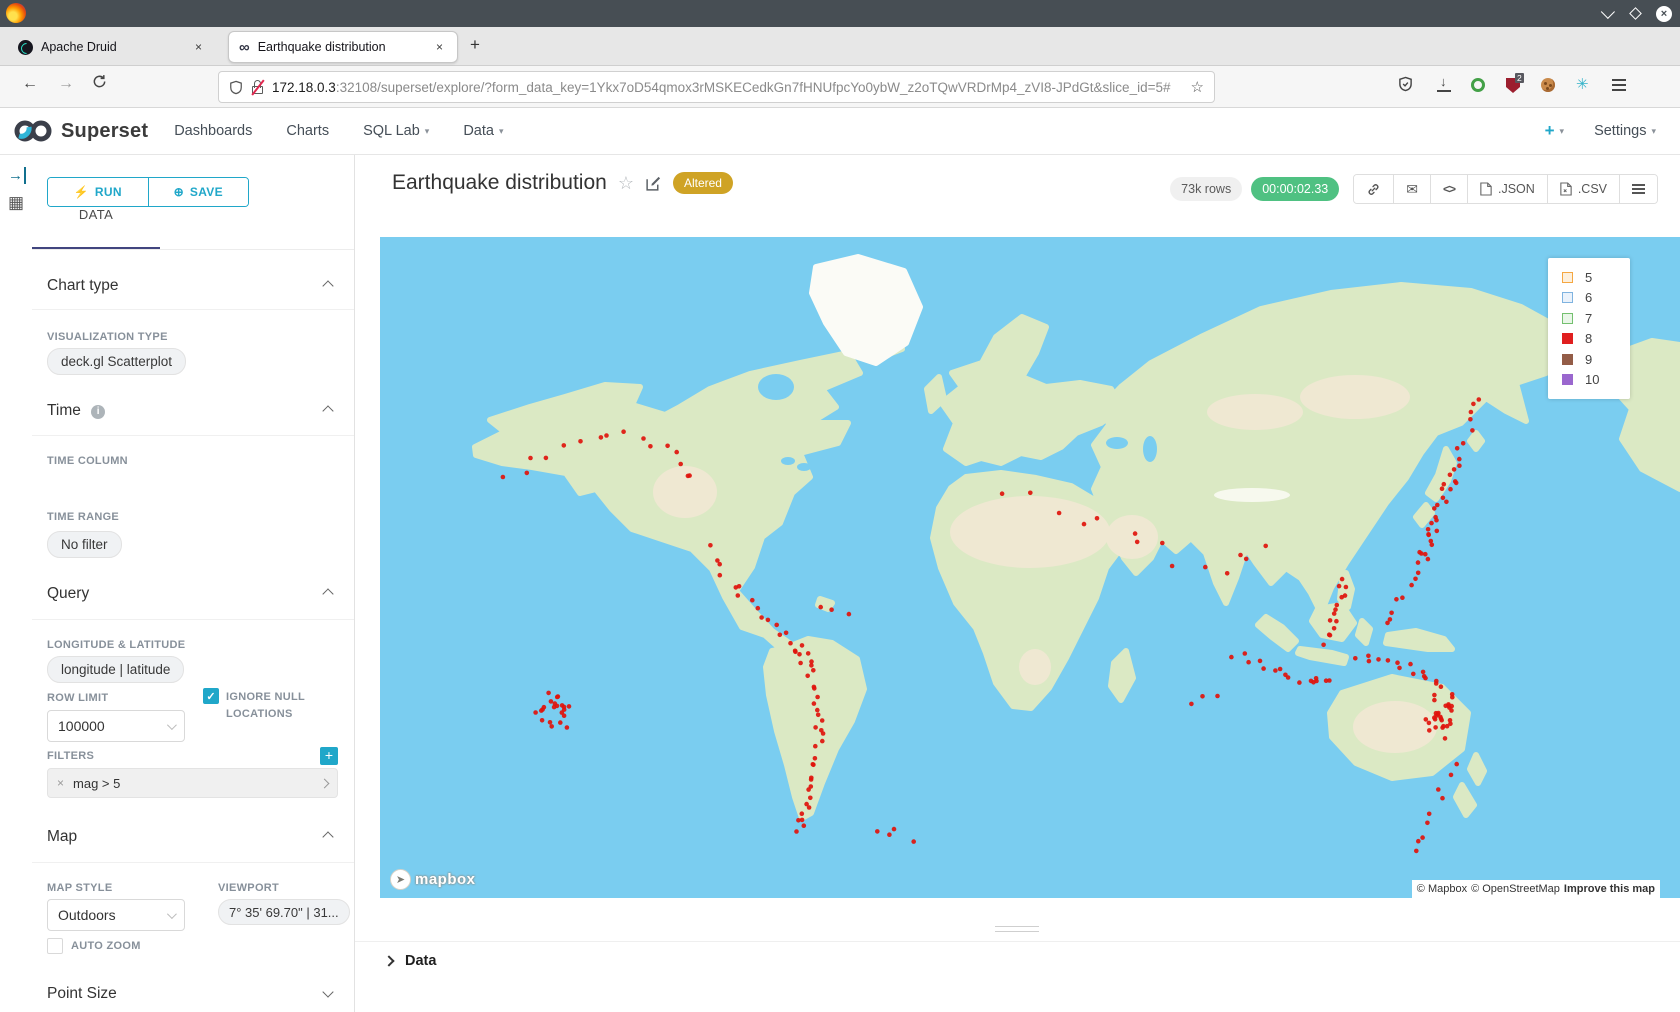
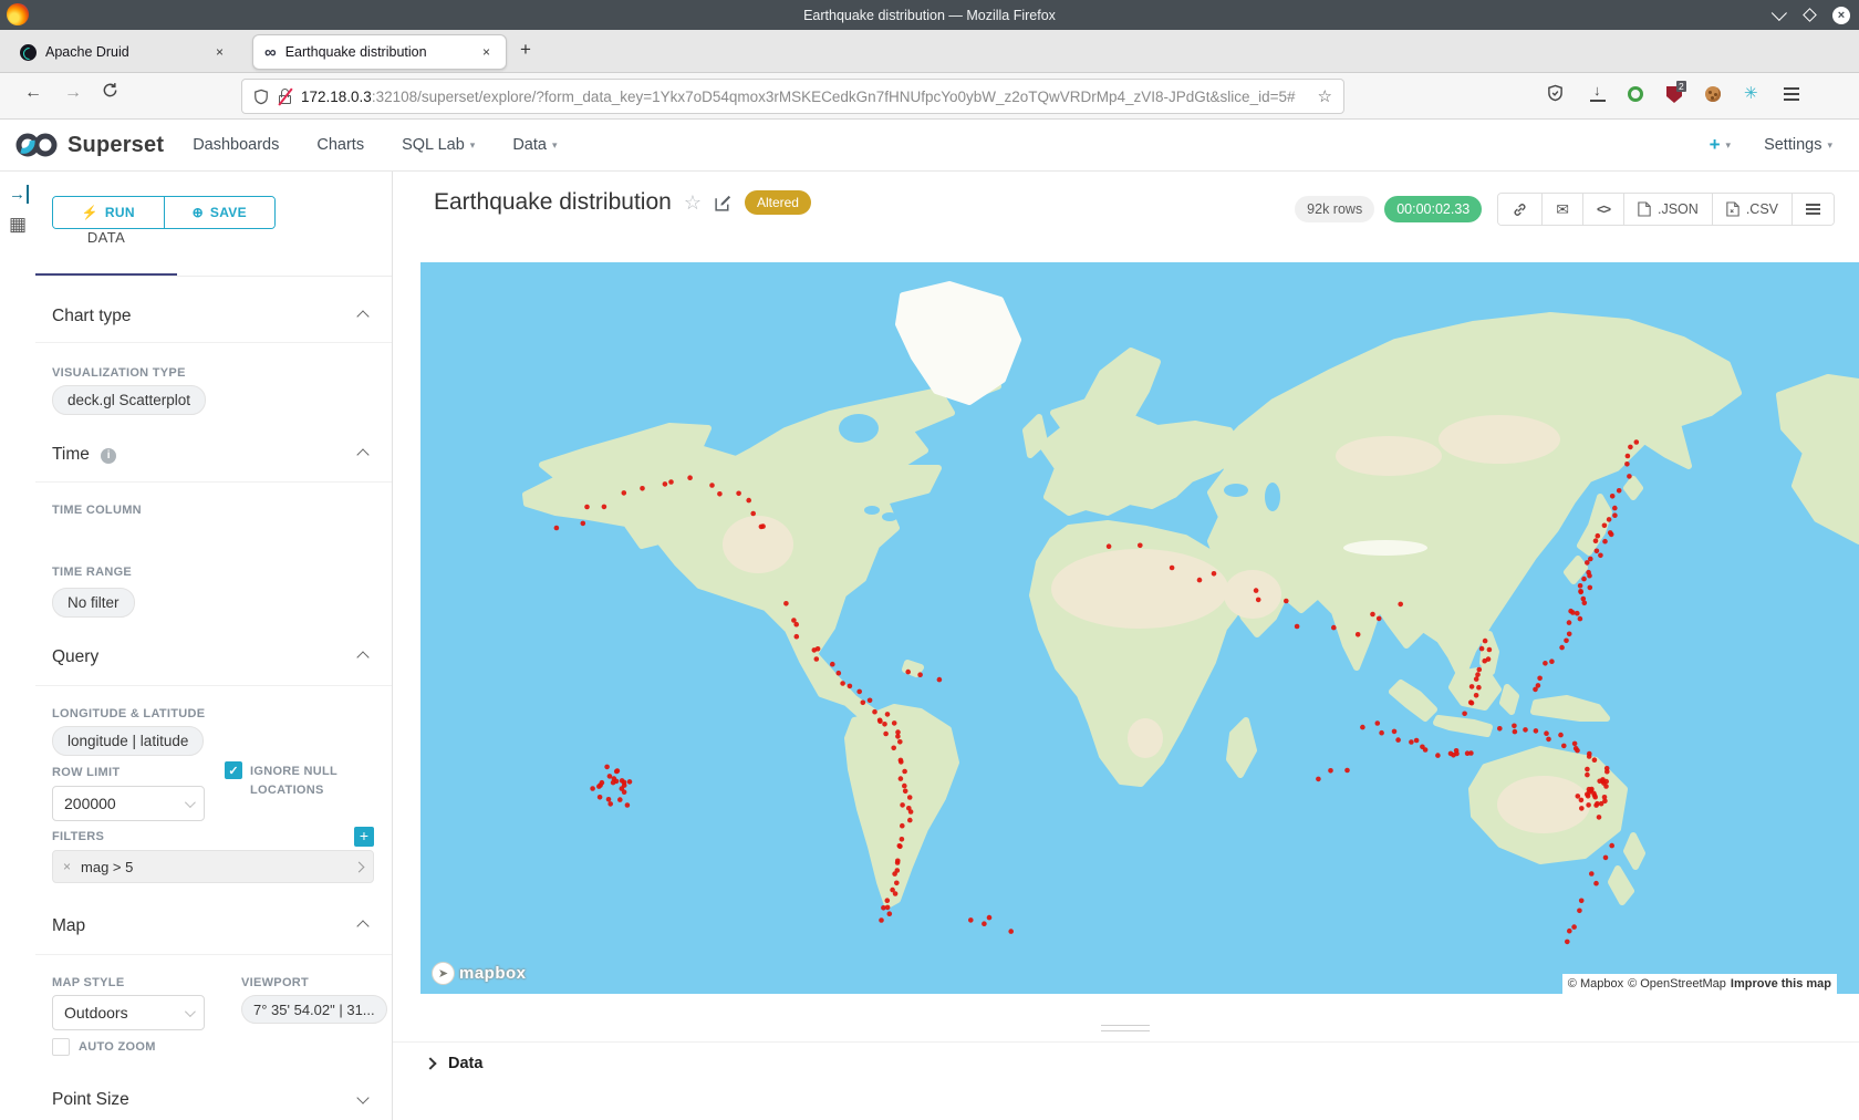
+ Earthquake distribution — Mozilla Firefox
  ×
  Apache Druid
  ×
  ∞
  Earthquake distribution
  ×
  +
  ←
  →
  172.18.0.3:32108/superset/explore/?form_data_key=1Ykx7oD54qmox3rMSKECedkGn7fHNUfpcYo0ybW_z2oTQwVRDrMp4_zVI8-JPdGt&slice_id=5#
  ☆
  2
  ✳
  Superset
  Dashboards
  Charts
  SQL Lab
  ▾
  Data
  ▾
  +
  ▾
  Settings
  ▾
  →
  ▦
  ⚡
  RUN
  ⊕
  SAVE
  DATA
  Chart type
  VISUALIZATION TYPE
  deck.gl Scatterplot
  Time i
  TIME COLUMN
  TIME RANGE
  No filter
  Query
  LONGITUDE & LATITUDE
  longitude | latitude
  ROW LIMIT
- 100000
+ 200000
  ✓
  IGNORE NULL LOCATIONS
  FILTERS
  +
  ×
  mag > 5
  Map
  MAP STYLE
  Outdoors
  VIEWPORT
- 7° 35' 69.70" | 31...
+ 7° 35' 54.02" | 31...
  AUTO ZOOM
  Point Size
  Earthquake distribution
  ☆
  Altered
- 73k rows
+ 92k rows
  00:00:02.33
  ✉
  <>
  .JSON
  .CSV
- 5
- 6
- 7
- 8
- 9
- 10
  ➤
  mapbox
  © Mapbox
  © OpenStreetMap
  Improve this map
  Data
